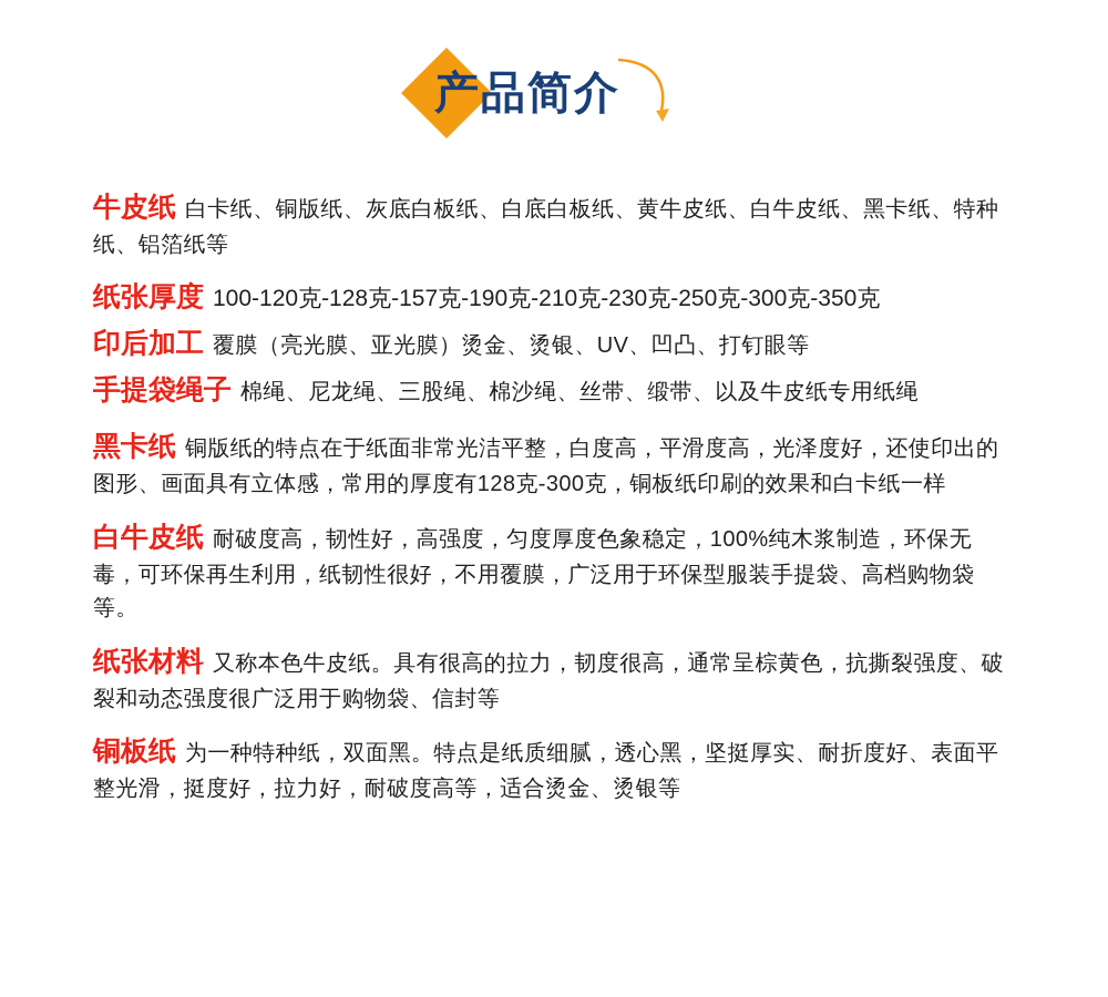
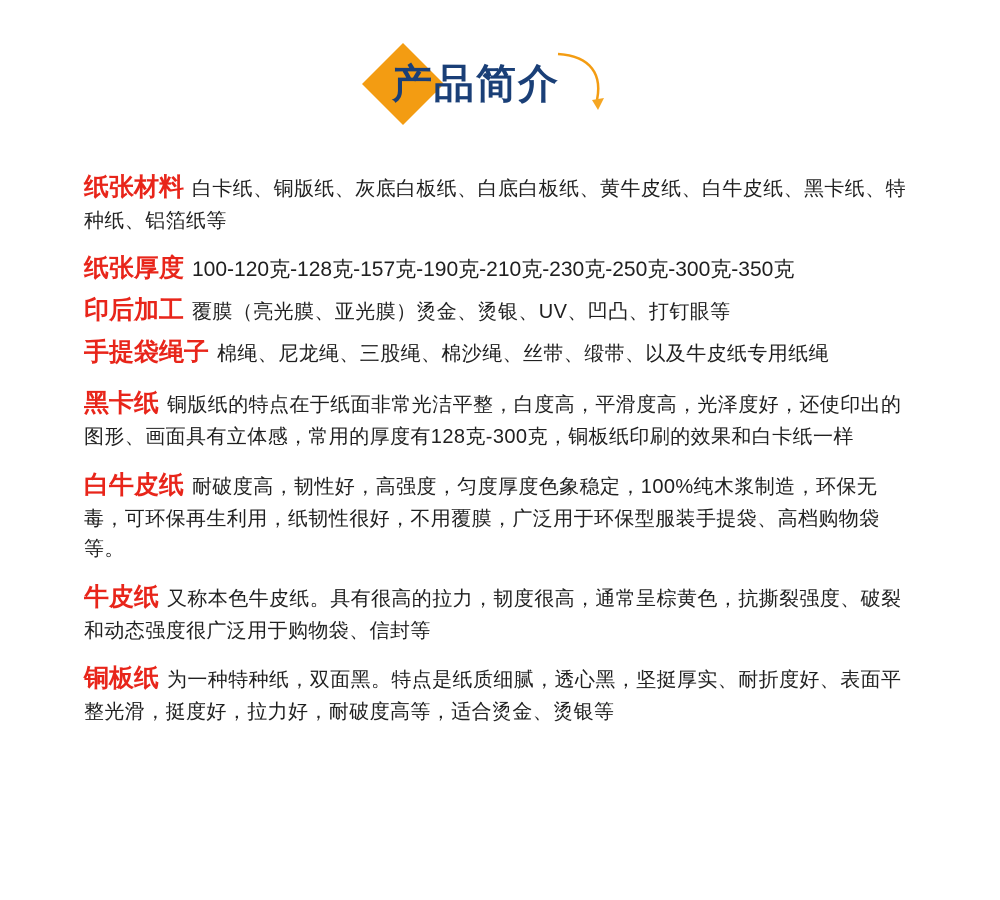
  产品简介
- 牛皮纸 白卡纸、铜版纸、灰底白板纸、白底白板纸、黄牛皮纸、白牛皮纸、黑卡纸、特种纸、铝箔纸等
+ 纸张材料 白卡纸、铜版纸、灰底白板纸、白底白板纸、黄牛皮纸、白牛皮纸、黑卡纸、特种纸、铝箔纸等
  纸张厚度 100-120克-128克-157克-190克-210克-230克-250克-300克-350克
  印后加工 覆膜（亮光膜、亚光膜）烫金、烫银、UV、凹凸、打钉眼等
  手提袋绳子 棉绳、尼龙绳、三股绳、棉沙绳、丝带、缎带、以及牛皮纸专用纸绳
  黑卡纸 铜版纸的特点在于纸面非常光洁平整，白度高，平滑度高，光泽度好，还使印出的图形、画面具有立体感，常用的厚度有128克-300克，铜板纸印刷的效果和白卡纸一样
  白牛皮纸 耐破度高，韧性好，高强度，匀度厚度色象稳定，100%纯木浆制造，环保无毒，可环保再生利用，纸韧性很好，不用覆膜，广泛用于环保型服装手提袋、高档购物袋等。
- 纸张材料 又称本色牛皮纸。具有很高的拉力，韧度很高，通常呈棕黄色，抗撕裂强度、破裂和动态强度很广泛用于购物袋、信封等
+ 牛皮纸 又称本色牛皮纸。具有很高的拉力，韧度很高，通常呈棕黄色，抗撕裂强度、破裂和动态强度很广泛用于购物袋、信封等
  铜板纸 为一种特种纸，双面黑。特点是纸质细腻，透心黑，坚挺厚实、耐折度好、表面平整光滑，挺度好，拉力好，耐破度高等，适合烫金、烫银等
